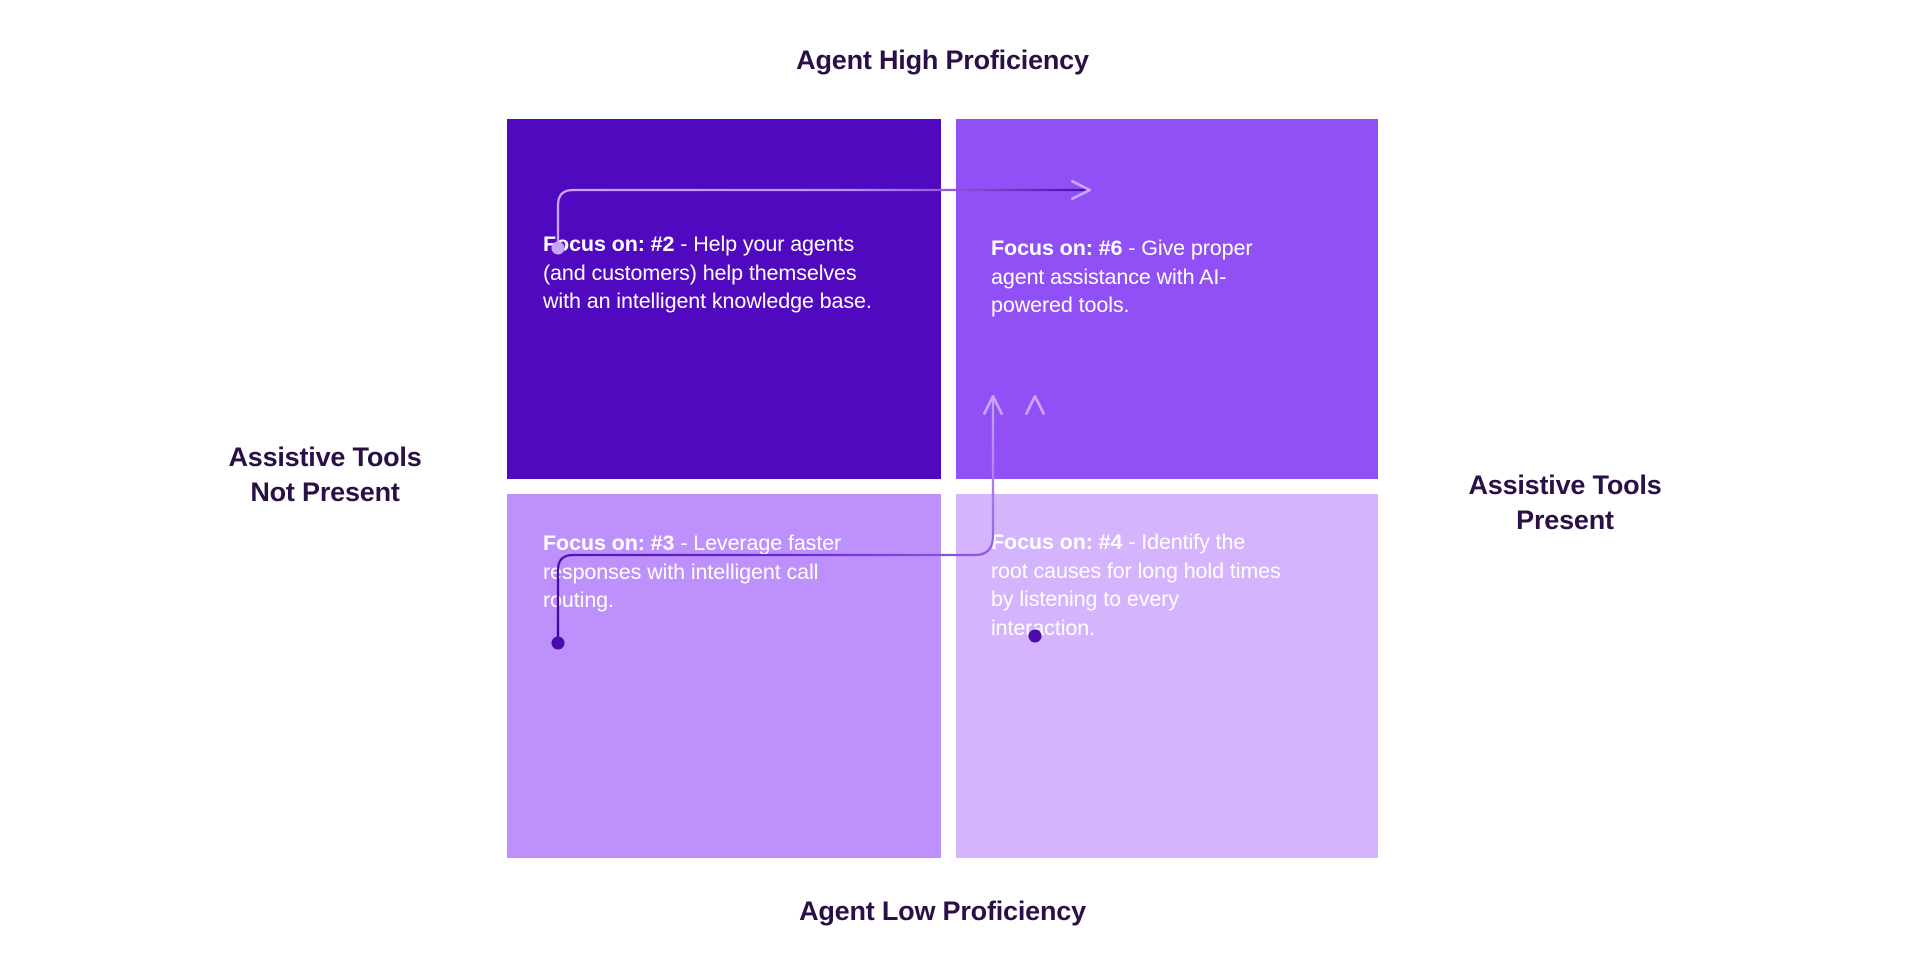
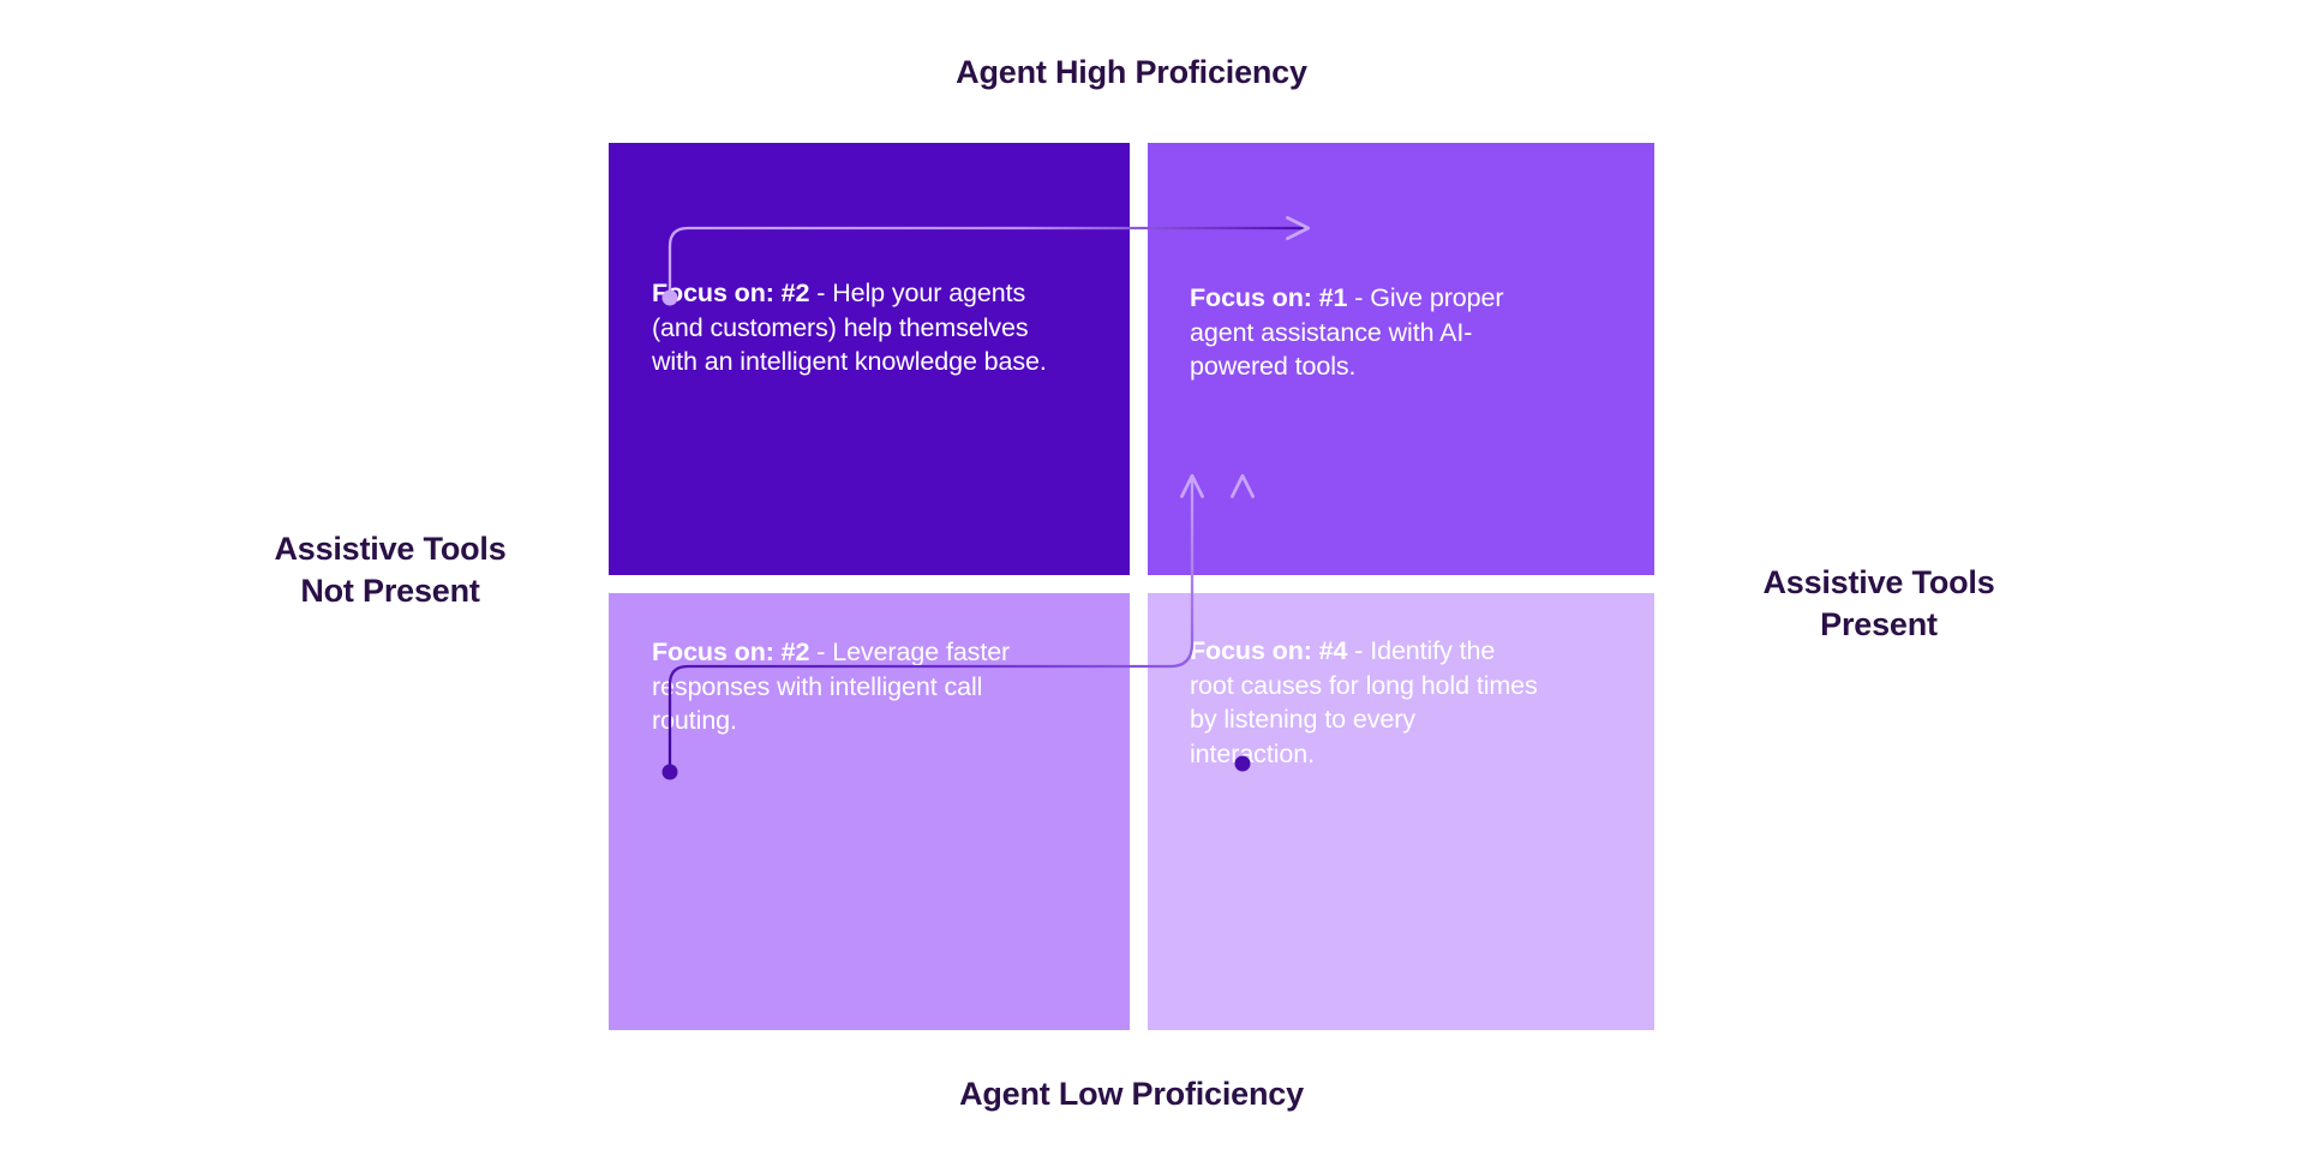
  Agent High Proficiency
  Agent Low Proficiency
  Assistive Tools
  Not Present
  Assistive Tools
  Present
  Fcus on: #2 - Help your agents (and customers) help themselves with an intelligent knowledge base.
- Focus on: #6 - Give proper agent assistance with AI-powered tools.
+ Focus on: #1 - Give proper agent assistance with AI-powered tools.
- Focus on: #3 - Leverage faster responses with intelligent call routing.
+ Focus on: #2 - Leverage faster responses with intelligent call routing.
  Focs on: #4 - Identify the root causes for long hold times by litening to every interaction.
